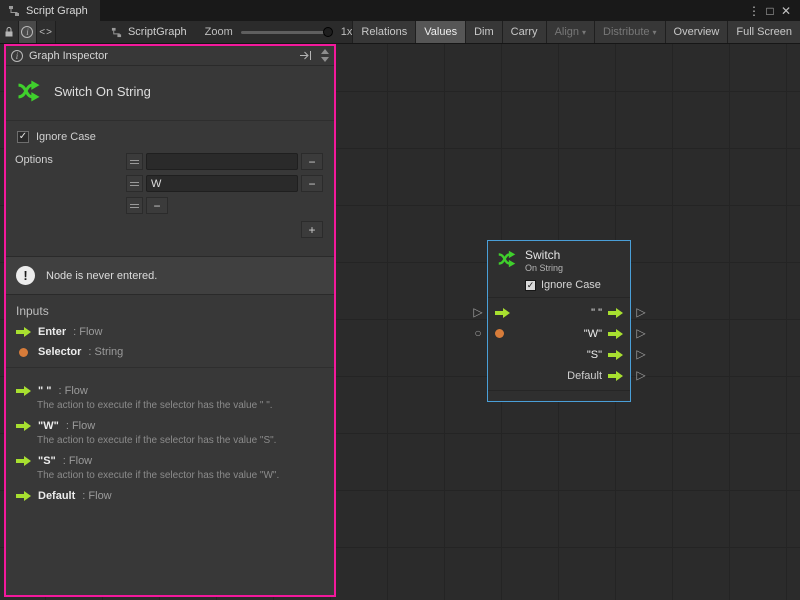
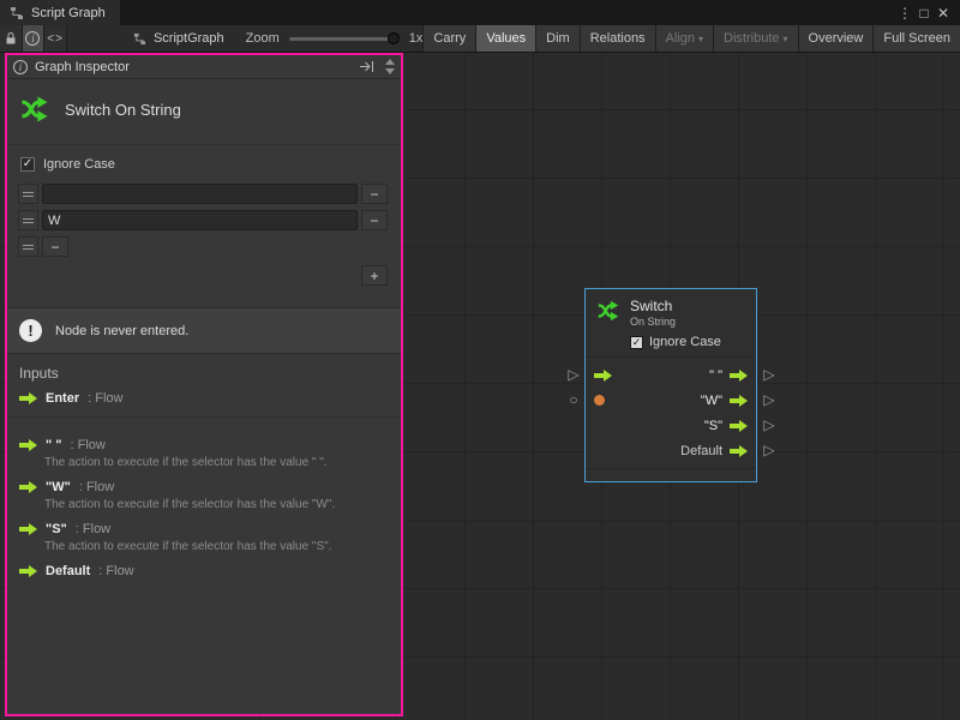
  Script Graph
  ⋮
  □
  ✕
  <>
  ScriptGraph
  Zoom
  1x
- Relations
+ Carry
  Values
  Dim
- Carry
+ Relations
  Align
  ▾
  Distribute
  ▾
  Overview
  Full Screen
  Switch
  On String
  Ignore Case
  " "
  ▷
  "W"
  ▷
  "S"
  ▷
  Default
  ▷
  ▷
  ○
  Graph Inspector
  Switch On String
  Ignore Case
- Options
  −
  W
  −
  −
  +
  !
  Node is never entered.
  Inputs
  Enter
  Flow
- Selector
- String
  " "
  Flow
  The action to execute if the selector has the value " ".
  "W"
  Flow
- The action to execute if the selector has the value "S".
+ The action to execute if the selector has the value "W".
  "S"
  Flow
- The action to execute if the selector has the value "W".
+ The action to execute if the selector has the value "S".
  Default
  Flow
